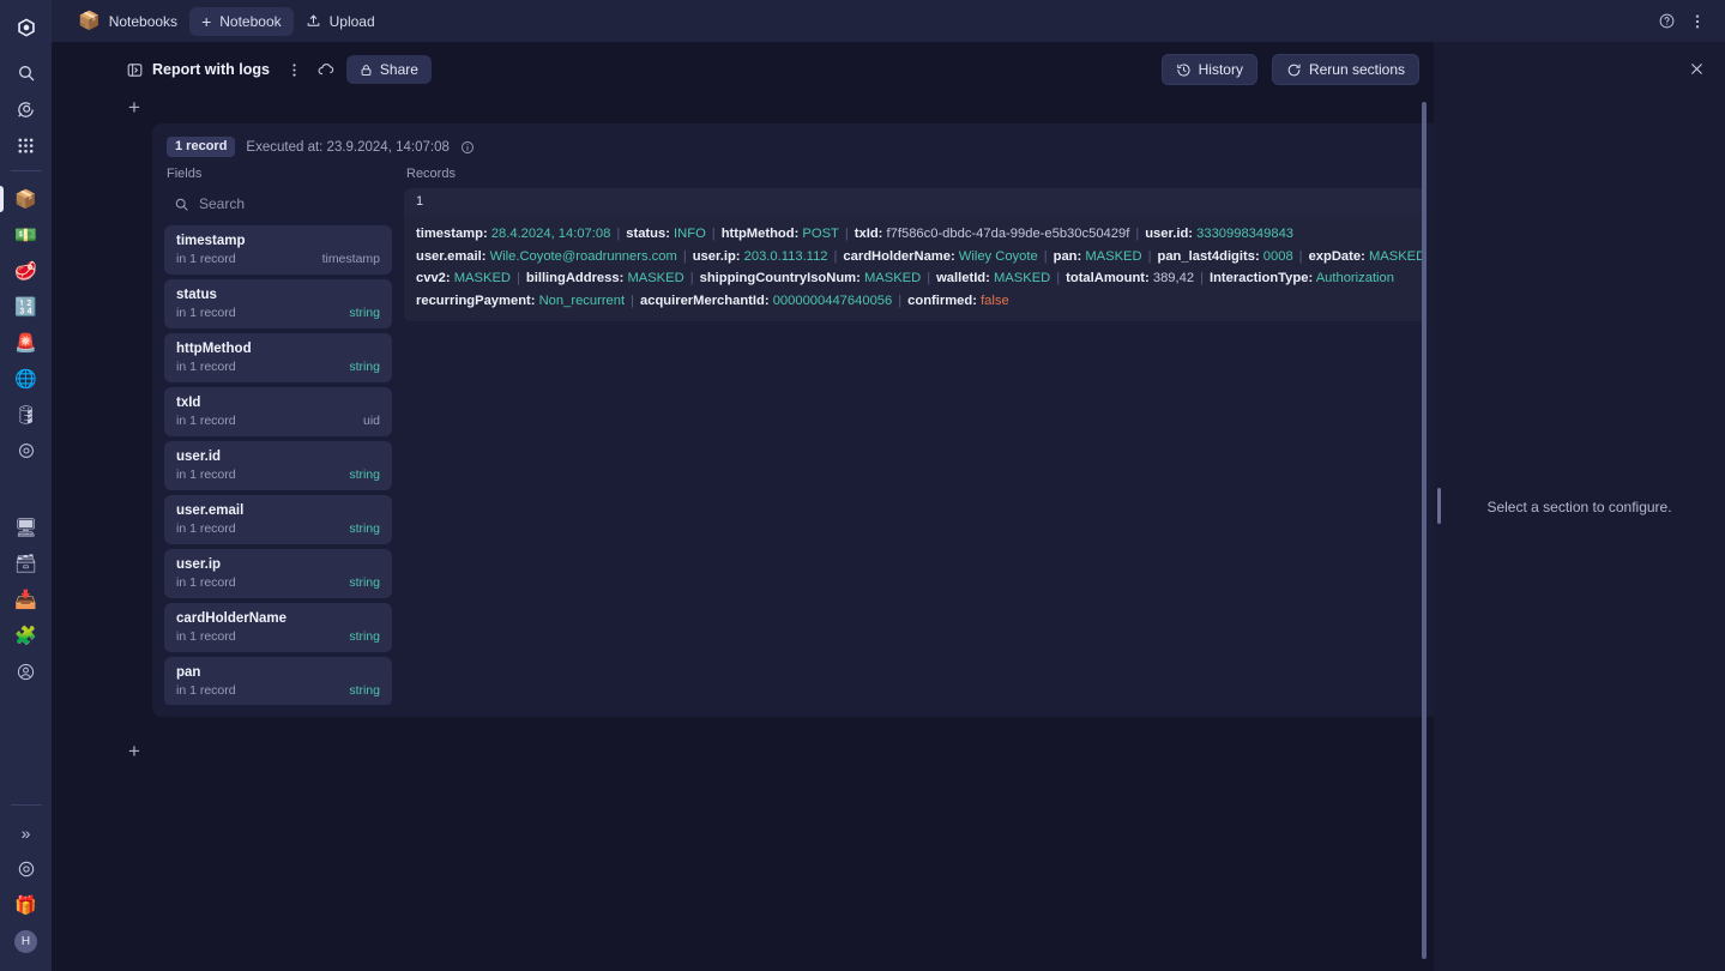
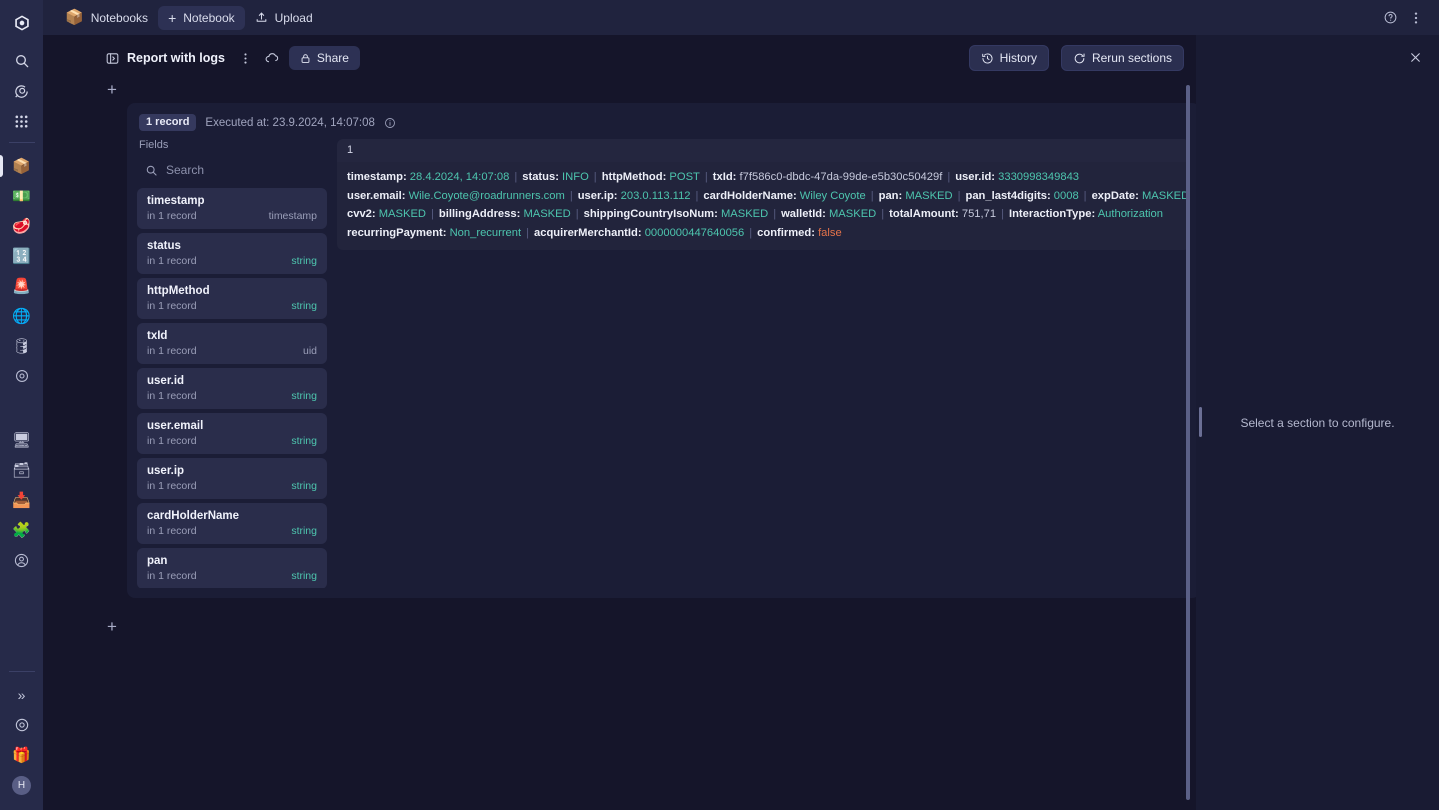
  📦
  💵
  🥩
  🔢
  🚨
  🌐
  🛢
  🖥
  🗃
  📥
  🧩
  »
  🎁
  H
  📦
  Notebooks
  +
  Notebook
  Upload
  Report with logs
  Share
  History
  Rerun sections
  +
  1 record
  Executed at: 23.9.2024, 14:07:08
  Fields
  Search
  timestamp
  in 1 record
  timestamp
  status
  in 1 record
  string
  httpMethod
  in 1 record
  string
  txId
  in 1 record
  uid
  user.id
  in 1 record
  string
  user.email
  in 1 record
  string
  user.ip
  in 1 record
  string
  cardHolderName
  in 1 record
  string
  pan
  in 1 record
  string
- Records
  1
  timestamp: 28.4.2024, 14:07:08 | status: INFO | httpMethod: POST | txId: f7f586c0-dbdc-47da-99de-e5b30c50429f | user.id: 3330998349843
  user.email: Wile.Coyote@roadrunners.com | user.ip: 203.0.113.112 | cardHolderName: Wiley Coyote | pan: MASKED | pan_last4digits: 0008 | expDate: MASKE
- cvv2: MASKED | billingAddress: MASKED | shippingCountryIsoNum: MASKED | walletId: MASKED | totalAmount: 389,42 | InteractionType: Authorization
+ cvv2: MASKED | billingAddress: MASKED | shippingCountryIsoNum: MASKED | walletId: MASKED | totalAmount: 751,71 | InteractionType: Authorization
  recurringPayment: Non_recurrent | acquirerMerchantId: 0000000447640056 | confirmed: false
  +
  Select a section to configure.
